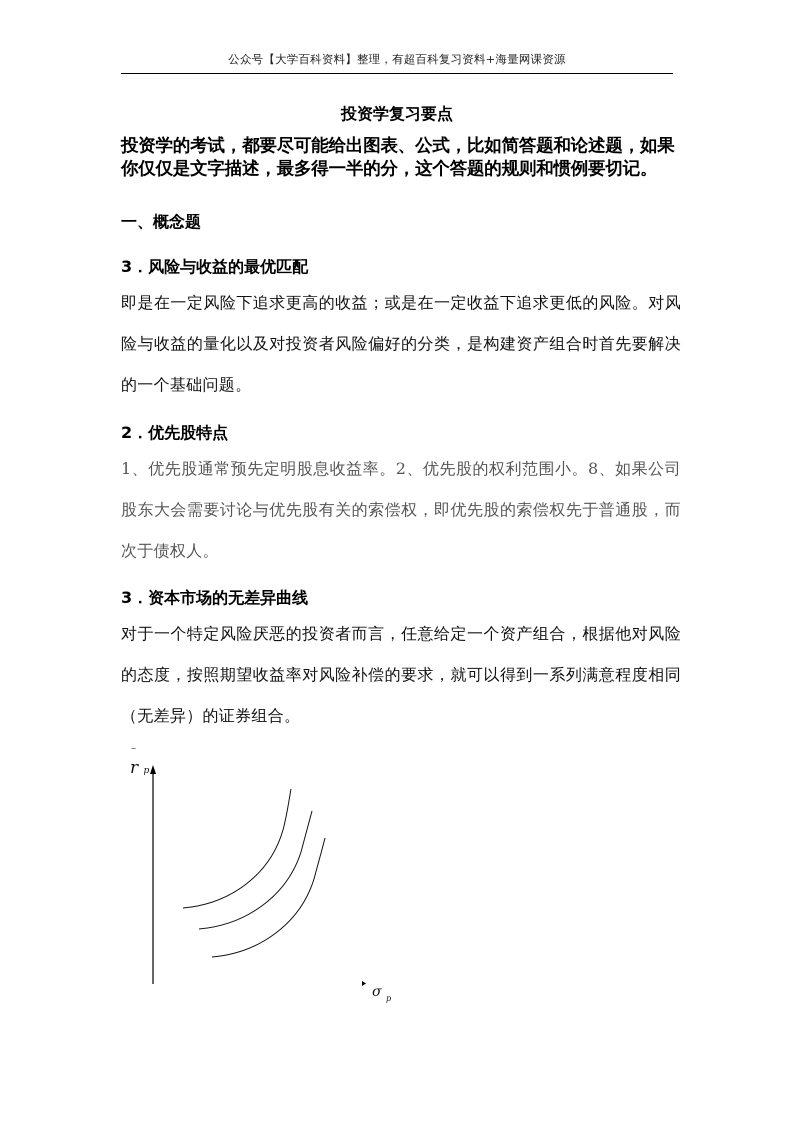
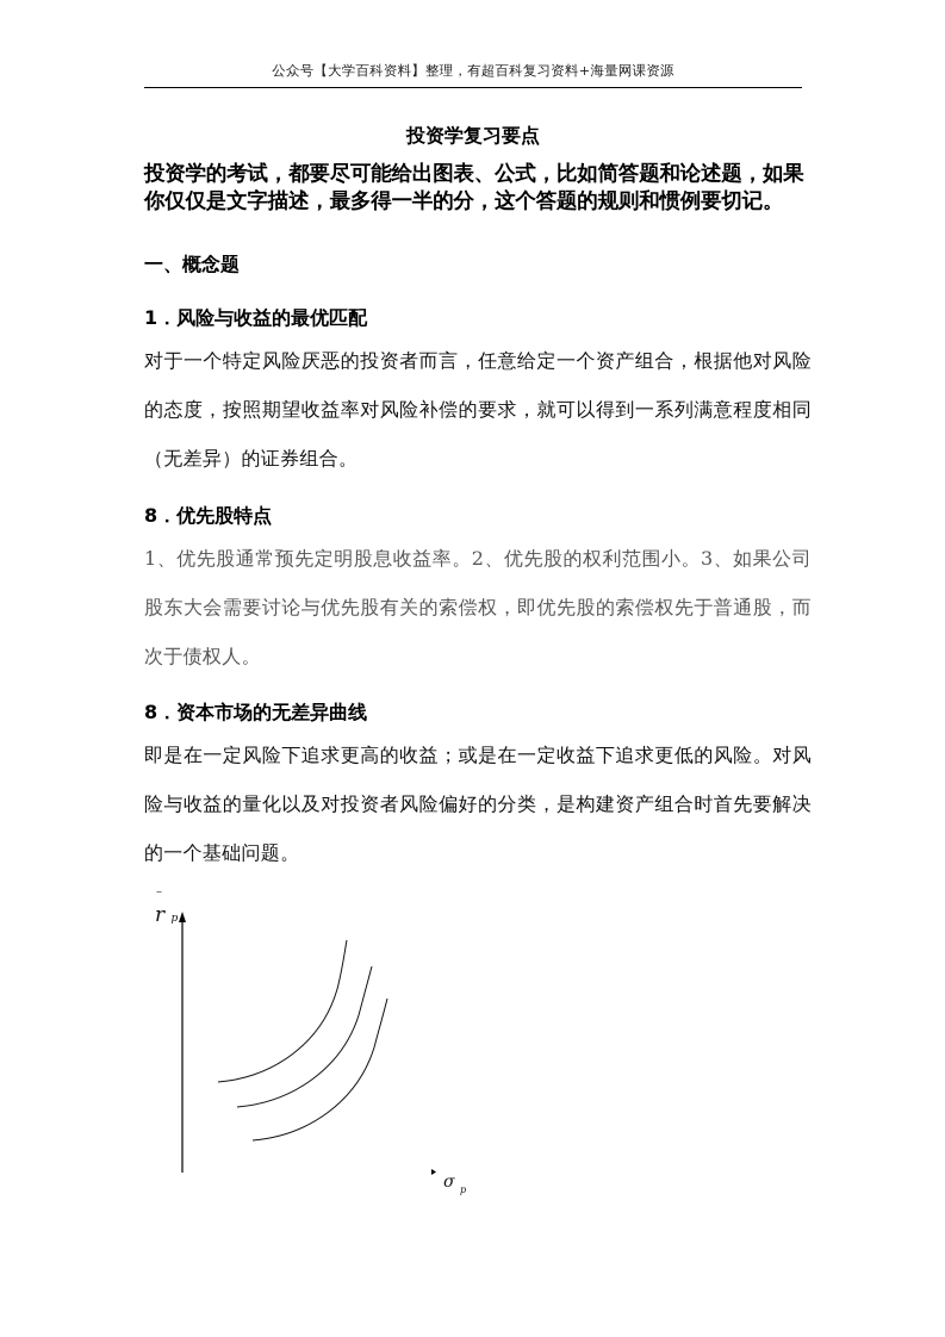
  公众号【大学百科资料】整理，有超百科复习资料+海量网课资源
  投资学复习要点
  投资学的考试，都要尽可能给出图表、公式，比如简答题和论述题，如果你仅仅是文字描述，最多得一半的分，这个答题的规则和惯例要切记。
  一、概念题
- 3．风险与收益的最优匹配
+ 1．风险与收益的最优匹配
- 即是在一定风险下追求更高的收益；或是在一定收益下追求更低的风险。对风险与收益的量化以及对投资者风险偏好的分类，是构建资产组合时首先要解决的一个基础问题。
+ 对于一个特定风险厌恶的投资者而言，任意给定一个资产组合，根据他对风险的态度，按照期望收益率对风险补偿的要求，就可以得到一系列满意程度相同（无差异）的证券组合。
- 2．优先股特点
+ 8．优先股特点
- 1、优先股通常预先定明股息收益率。2、优先股的权利范围小。8、如果公司股东大会需要讨论与优先股有关的索偿权，即优先股的索偿权先于普通股，而次于债权人。
+ 1、优先股通常预先定明股息收益率。2、优先股的权利范围小。3、如果公司股东大会需要讨论与优先股有关的索偿权，即优先股的索偿权先于普通股，而次于债权人。
- 3．资本市场的无差异曲线
+ 8．资本市场的无差异曲线
- 对于一个特定风险厌恶的投资者而言，任意给定一个资产组合，根据他对风险的态度，按照期望收益率对风险补偿的要求，就可以得到一系列满意程度相同（无差异）的证券组合。
+ 即是在一定风险下追求更高的收益；或是在一定收益下追求更低的风险。对风险与收益的量化以及对投资者风险偏好的分类，是构建资产组合时首先要解决的一个基础问题。
  –
  r p
  σ p
